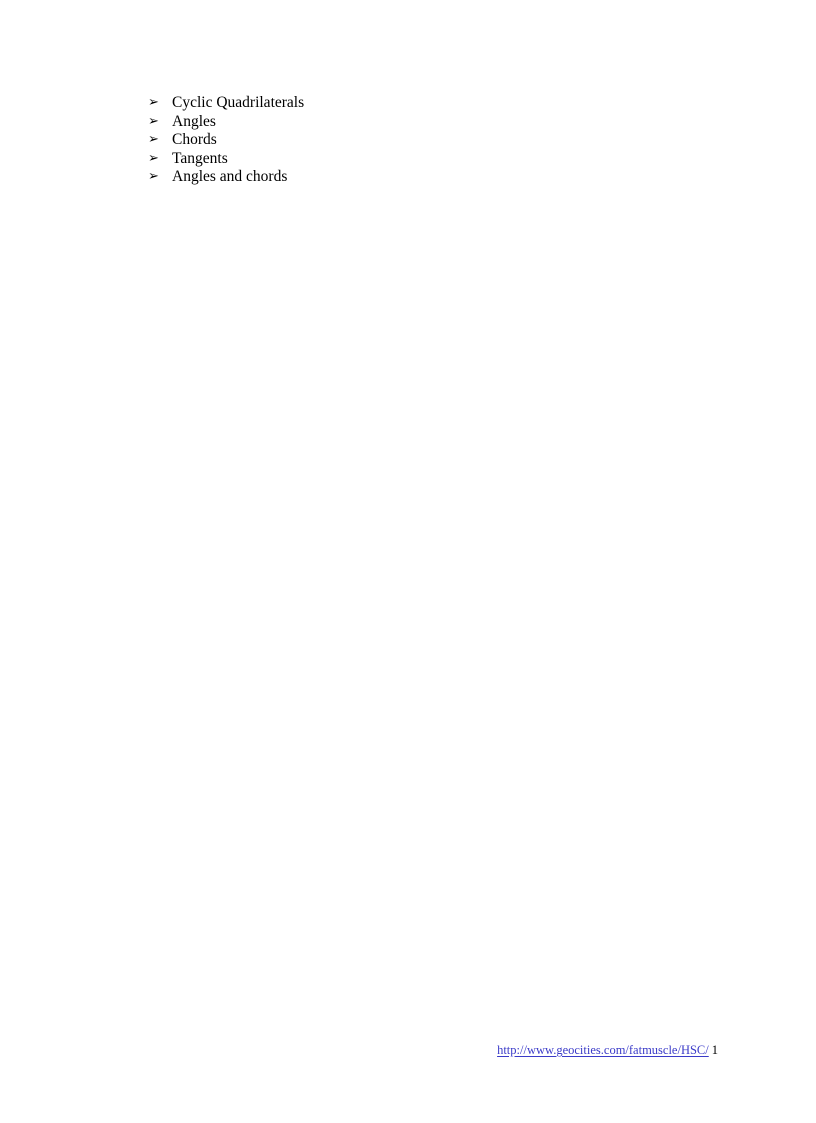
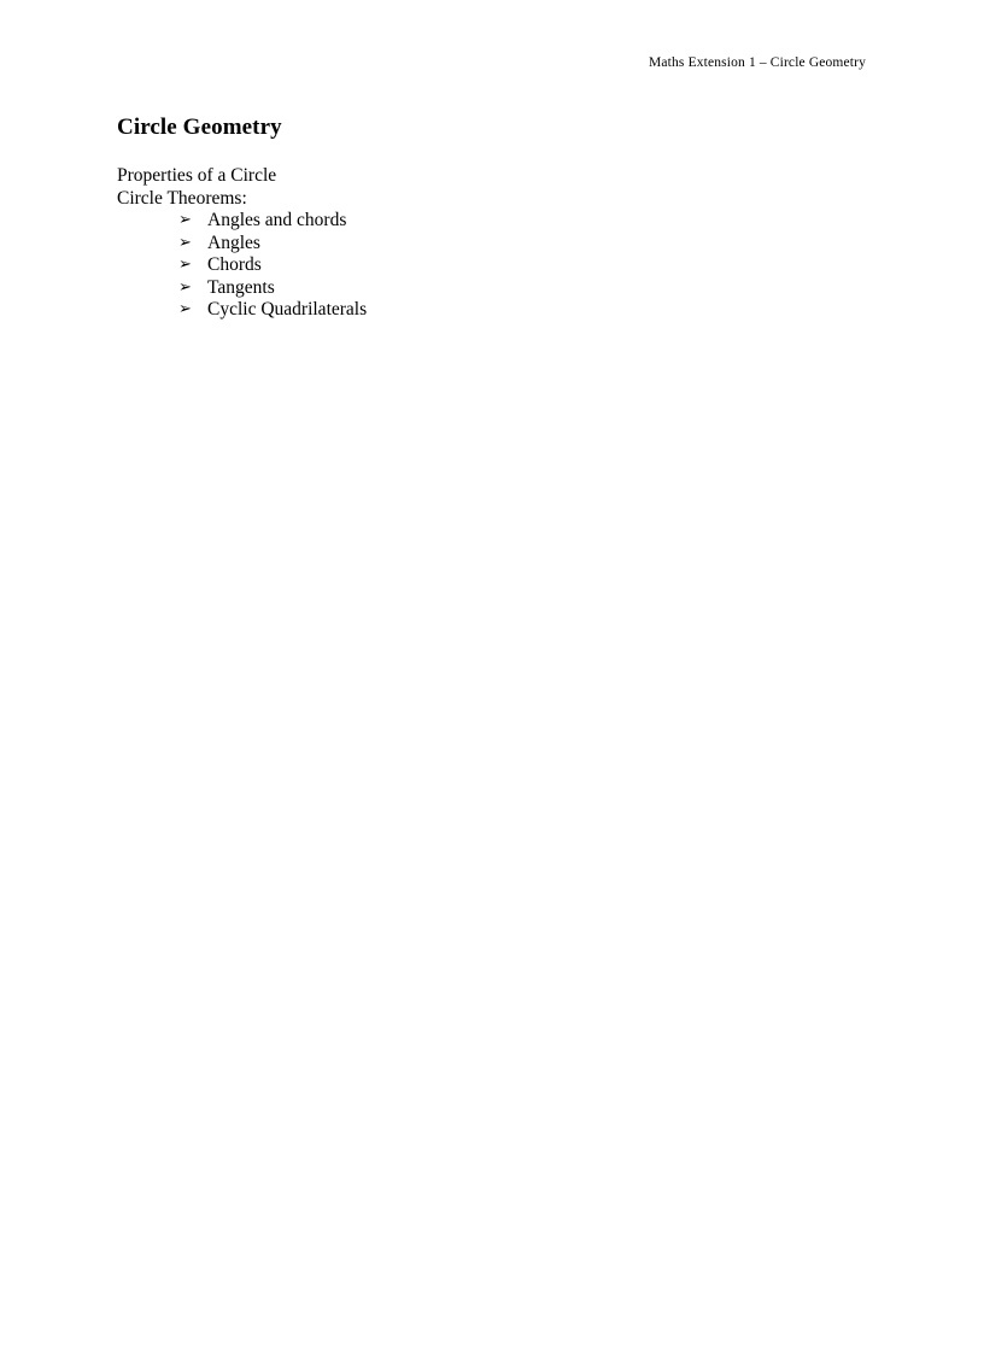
+ Maths Extension 1 – Circle Geometry
+ Circle Geometry
+ Properties of a Circle
+ Circle Theorems:
  ➢
- Cyclic Quadrilaterals
+ Angles and chords
  ➢
  Angles
  ➢
  Chords
  ➢
  Tangents
  ➢
- Angles and chords
+ Cyclic Quadrilaterals
- http://www.geocities.com/fatmuscle/HSC/ 1
